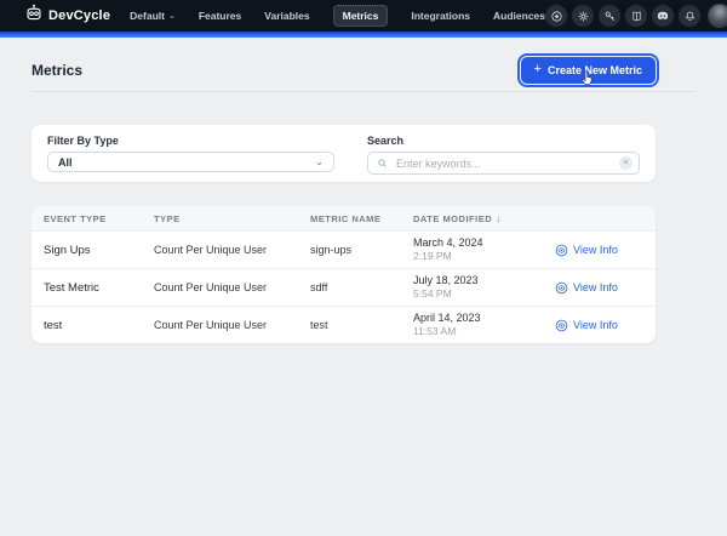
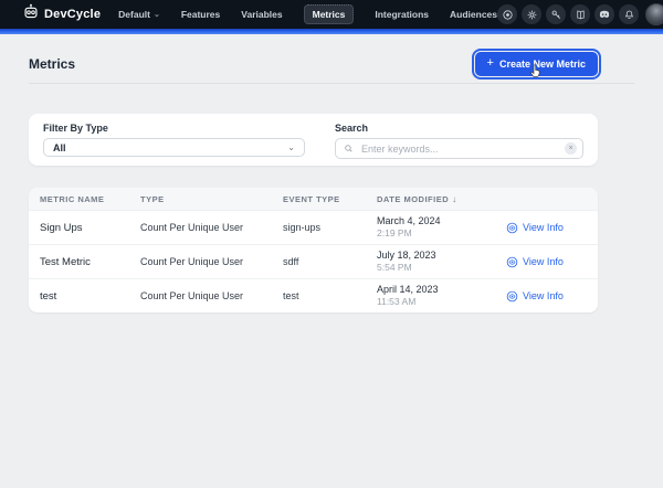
  DevCycle
  Default
  Features
  Variables
  Metrics
  Integrations
  Audiences
  Metrics
  +
  Create New Metric
  Filter By Type
  All
  ⌄
  Search
  Enter keywords...
- EVENT TYPE
+ METRIC NAME
  TYPE
- METRIC NAME
+ EVENT TYPE
  DATE MODIFIED
  ↓
  Sign Ups
  Count Per Unique User
  sign-ups
  March 4, 2024
  2:19 PM
  View Info
  Test Metric
  Count Per Unique User
  sdff
  July 18, 2023
  5:54 PM
  View Info
  test
  Count Per Unique User
  test
  April 14, 2023
  11:53 AM
  View Info
